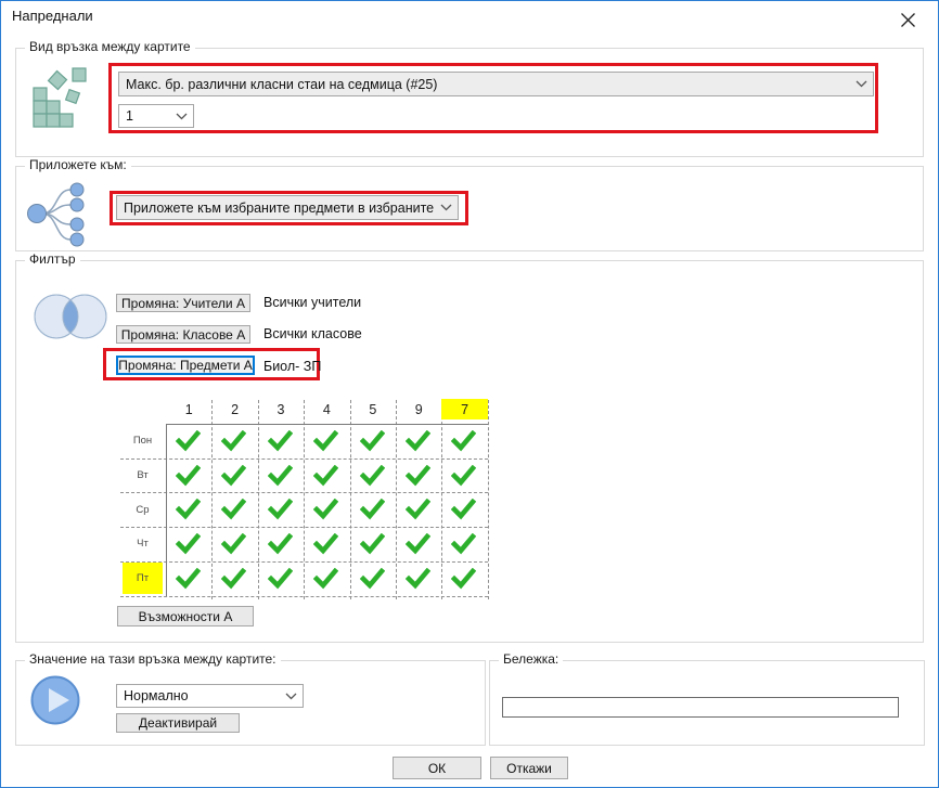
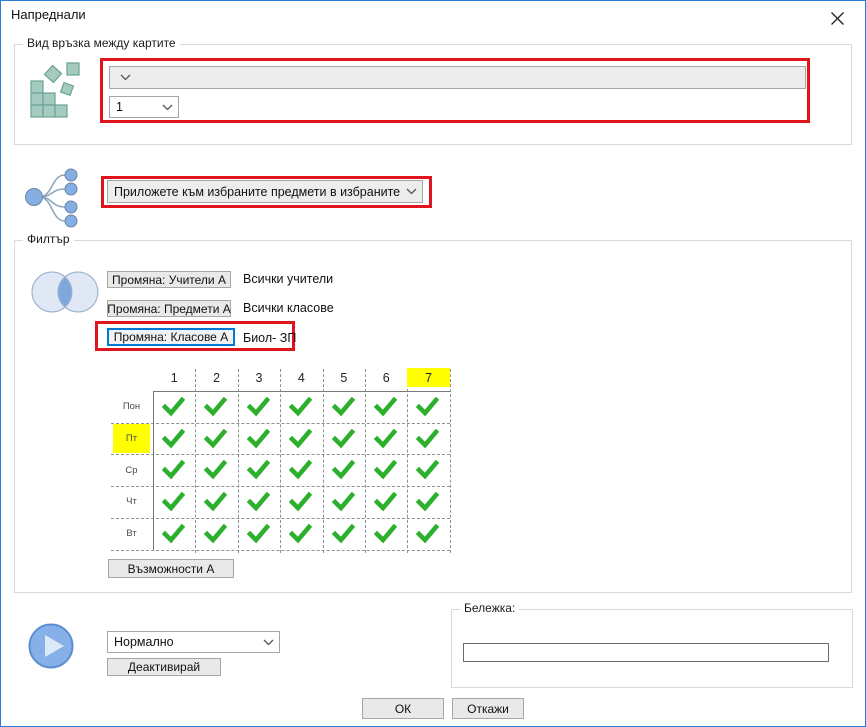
  Напреднали
  Вид връзка между картите
- Макс. бр. различни класни стаи на седмица (#25)
  1
- Приложете към:
  Приложете към избраните предмети в избраните
  Филтър
  Промяна: Учители А
  Всички учители
- Промяна: Класове А
+ Промяна: Предмети А
  Всички класове
- Промяна: Предмети А
+ Промяна: Класове А
  Биол- ЗП
  1
  2
  3
  4
  5
- 9
+ 6
  7
  Пон
- Вт
+ Пт
  Ср
  Чт
- Пт
+ Вт
  Възможности А
- Значение на тази връзка между картите:
  Нормално
  Деактивирай
  Бележка:
  ОК
  Откажи
